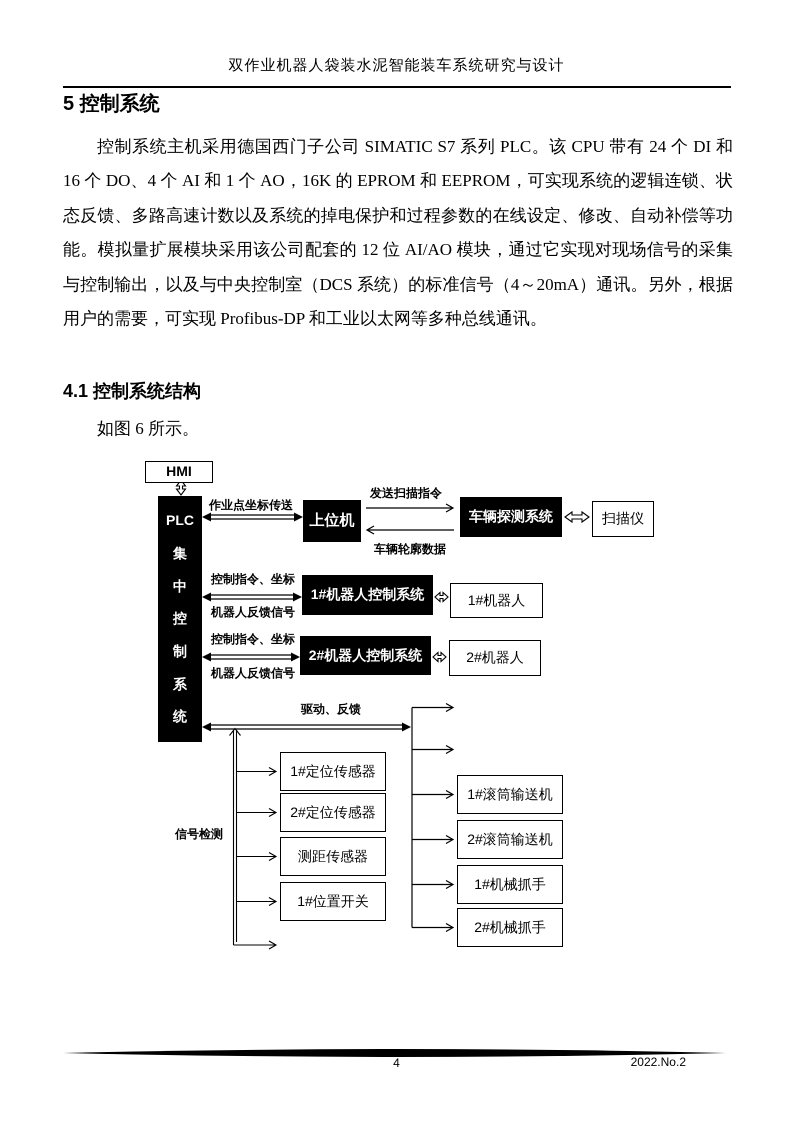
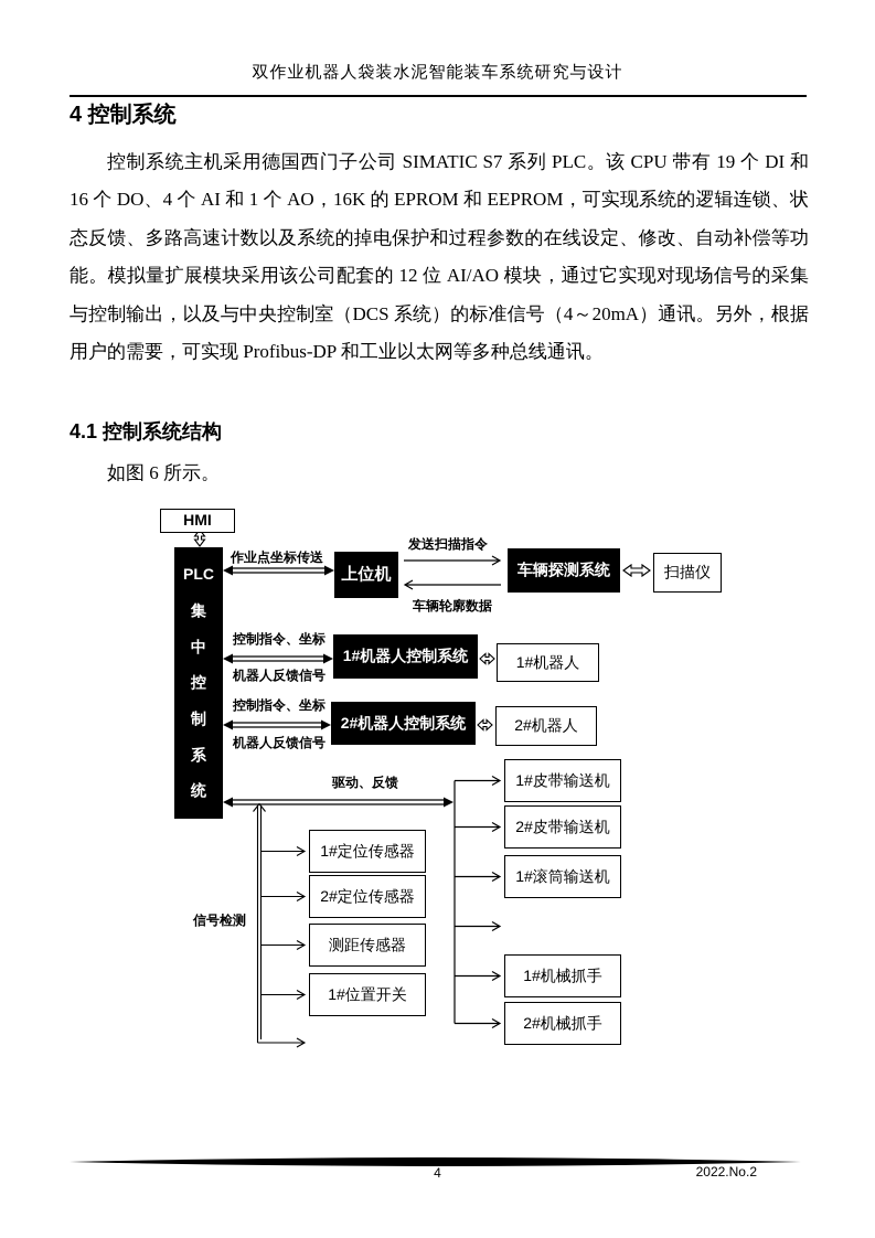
  双作业机器人袋装水泥智能装车系统研究与设计
- 5 控制系统
+ 4 控制系统
- 控制系统主机采用德国西门子公司 SIMATIC S7 系列 PLC。该 CPU 带有 24 个 DI 和 16 个 DO、4 个 AI 和 1 个 AO，16K 的 EPROM 和 EEPROM，可实现系统的逻辑连锁、状态反馈、多路高速计数以及系统的掉电保护和过程参数的在线设定、修改、自动补偿等功能。模拟量扩展模块采用该公司配套的 12 位 AI/AO 模块，通过它实现对现场信号的采集与控制输出，以及与中央控制室（DCS 系统）的标准信号（4～20mA）通讯。另外，根据用户的需要，可实现 Profibus-DP 和工业以太网等多种总线通讯。
+ 控制系统主机采用德国西门子公司 SIMATIC S7 系列 PLC。该 CPU 带有 19 个 DI 和 16 个 DO、4 个 AI 和 1 个 AO，16K 的 EPROM 和 EEPROM，可实现系统的逻辑连锁、状态反馈、多路高速计数以及系统的掉电保护和过程参数的在线设定、修改、自动补偿等功能。模拟量扩展模块采用该公司配套的 12 位 AI/AO 模块，通过它实现对现场信号的采集与控制输出，以及与中央控制室（DCS 系统）的标准信号（4～20mA）通讯。另外，根据用户的需要，可实现 Profibus-DP 和工业以太网等多种总线通讯。
  4.1 控制系统结构
  如图 6 所示。
  HMI
  PLC
  集
  中
  控
  制
  系
  统
  上位机
  车辆探测系统
  扫描仪
  1#机器人控制系统
  1#机器人
  2#机器人控制系统
  2#机器人
+ 1#皮带输送机
+ 2#皮带输送机
  1#滚筒输送机
- 2#滚筒输送机
  1#机械抓手
  2#机械抓手
  1#定位传感器
  2#定位传感器
  测距传感器
  1#位置开关
  作业点坐标传送
  发送扫描指令
  车辆轮廓数据
  控制指令、坐标
  机器人反馈信号
  控制指令、坐标
  机器人反馈信号
  驱动、反馈
  信号检测
  4
  2022.No.2
